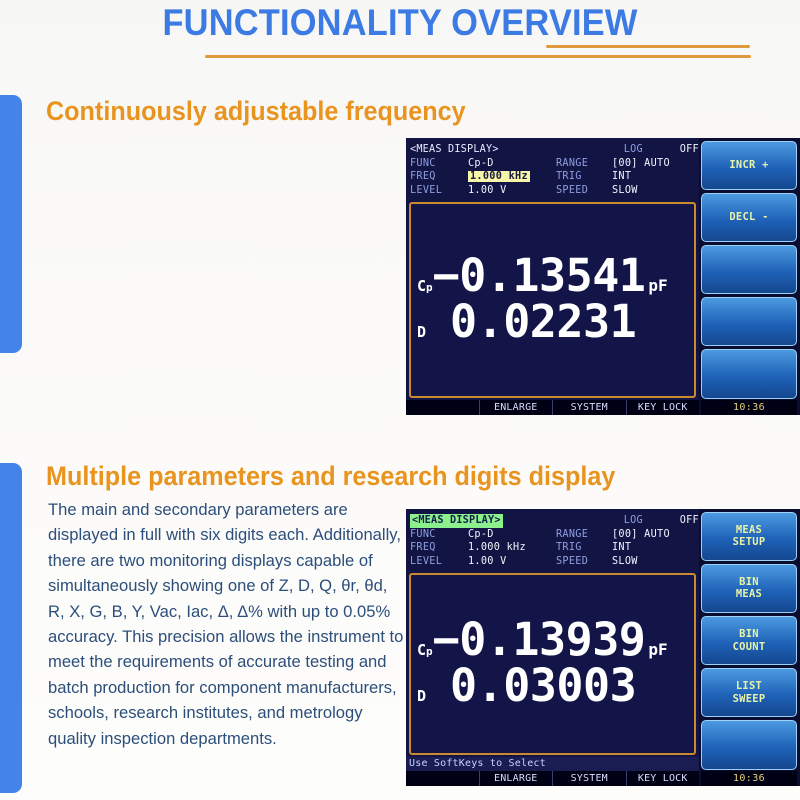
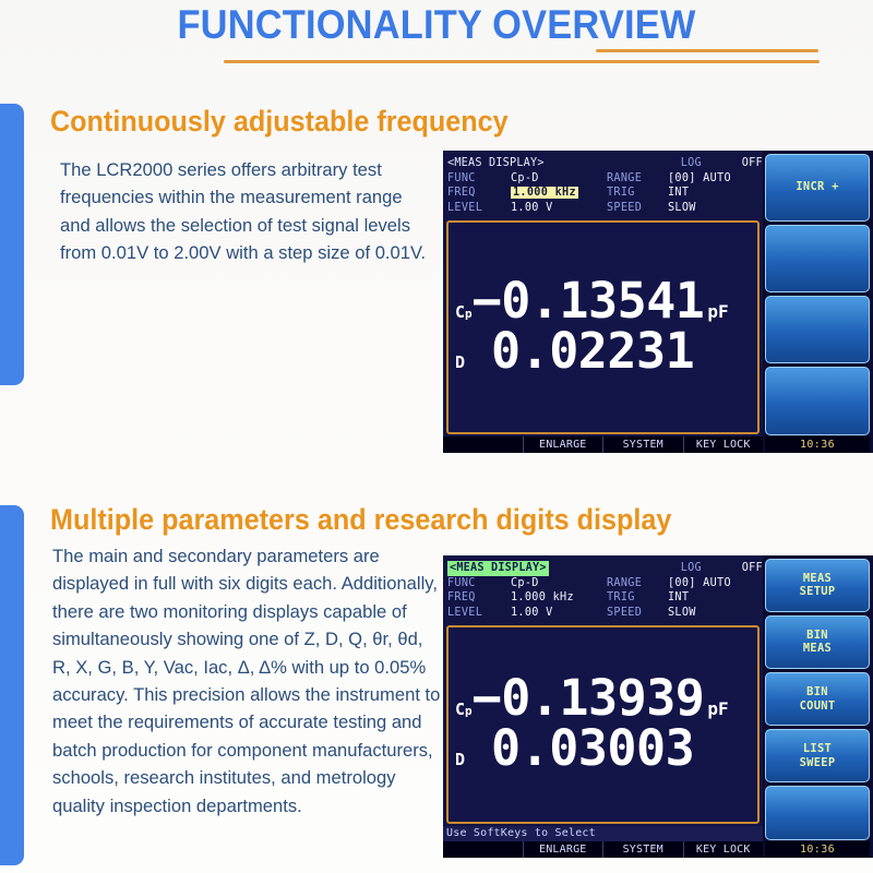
  FUNCTIONALITY OVERVIEW
  Continuously adjustable frequency
+ The LCR2000 series offers arbitrary test frequencies within the measurement range and allows the selection of test signal levels from 0.01V to 2.00V with a step size of 0.01V.
  Multiple parameters and research digits display
  The main and secondary parameters are displayed in full with six digits each. Additionally, there are two monitoring displays capable of simultaneously showing one of Z, D, Q, θr, θd, R, X, G, B, Y, Vac, Iac, Δ, Δ% with up to 0.05% accuracy. This precision allows the instrument to meet the requirements of accurate testing and batch production for component manufacturers, schools, research institutes, and metrology quality inspection departments.
  <MEAS DISPLAY>
  LOG
  OFF
  FUNC
  Cp-D
  RANGE
  [00] AUTO
  FREQ
  1.000 kHz
  TRIG
  INT
  LEVEL
  1.00 V
  SPEED
  SLOW
  Cp
  −0.13541
  pF
  D
  0.02231
  ENLARGE
  SYSTEM
  KEY LOCK
  INCR +
- DECL -
  10:36
  <MEAS DISPLAY>
  LOG
  OFF
  FUNC
  Cp-D
  RANGE
  [00] AUTO
  FREQ
  1.000 kHz
  TRIG
  INT
  LEVEL
  1.00 V
  SPEED
  SLOW
  Cp
  −0.13939
  pF
  D
  0.03003
  Use SoftKeys to Select
  ENLARGE
  SYSTEM
  KEY LOCK
  MEAS
  SETUP
  BIN
  MEAS
  BIN
  COUNT
  LIST
  SWEEP
  10:36
